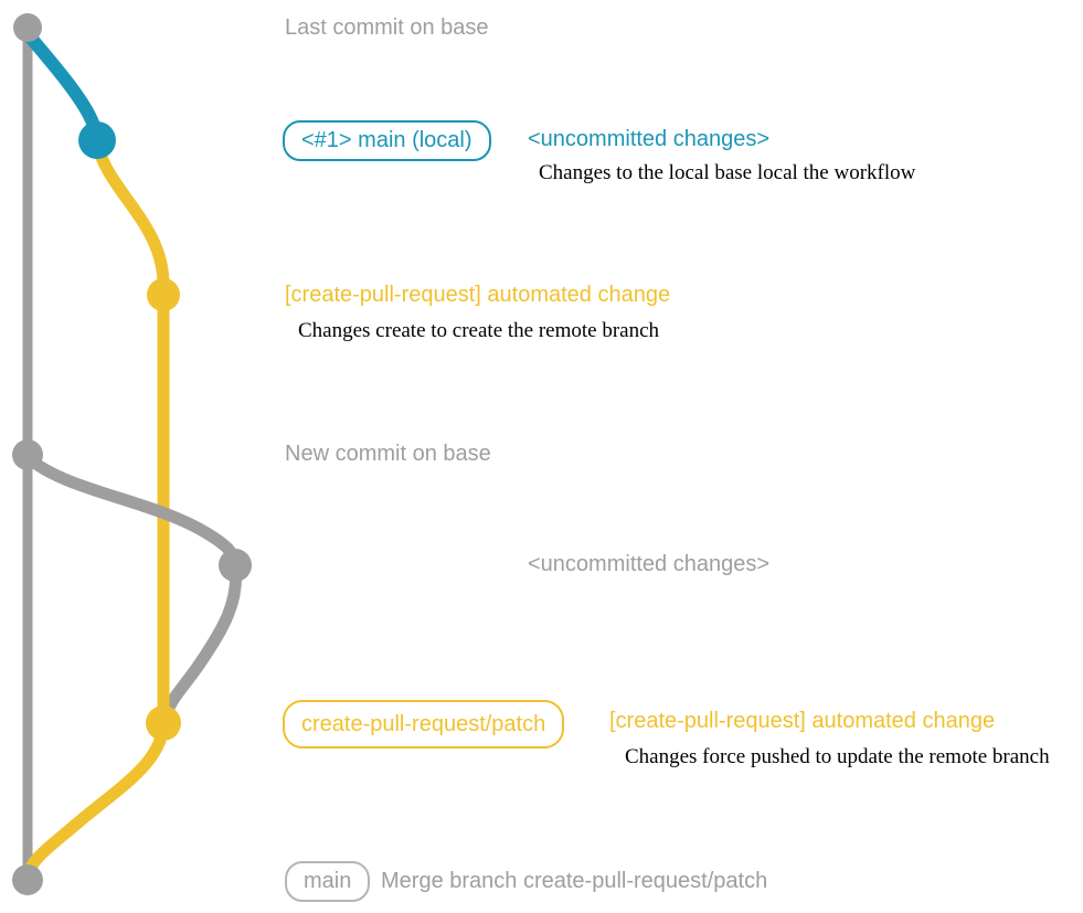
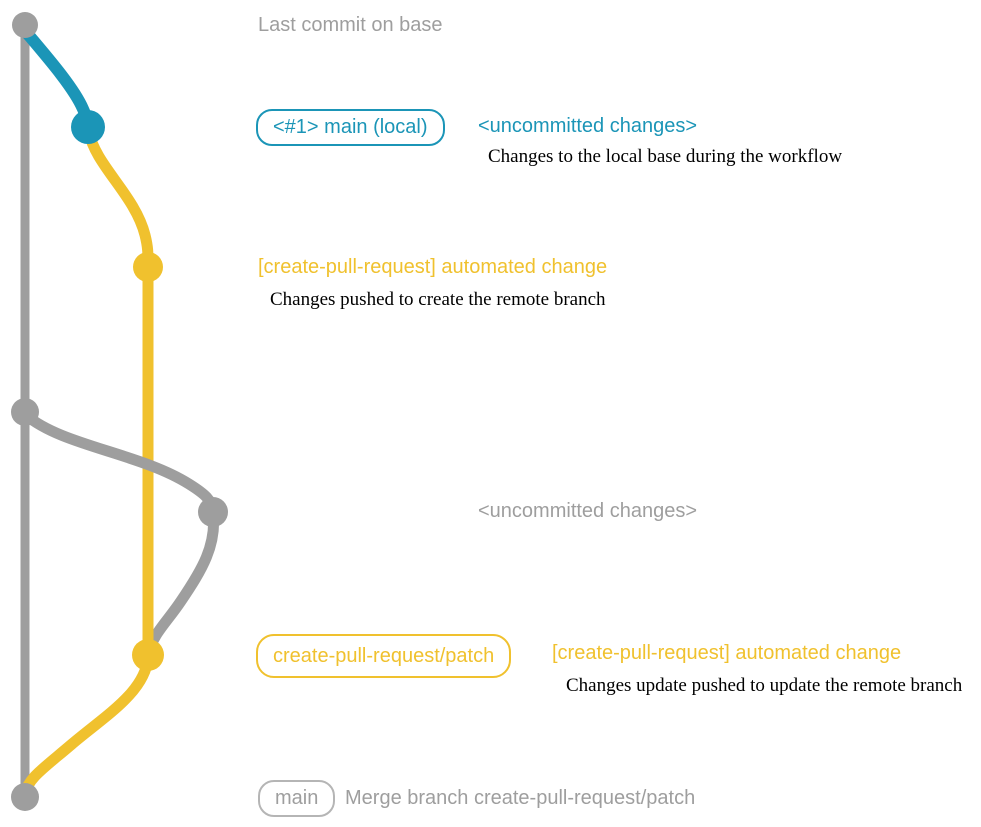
  Last commit on base
  <#1> main (local)
  <uncommitted changes>
- Changes to the local base local the workflow
+ Changes to the local base during the workflow
  [create-pull-request] automated change
- Changes create to create the remote branch
+ Changes pushed to create the remote branch
- New commit on base
  <uncommitted changes>
  create-pull-request/patch
  [create-pull-request] automated change
- Changes force pushed to update the remote branch
+ Changes update pushed to update the remote branch
  main
  Merge branch create-pull-request/patch
